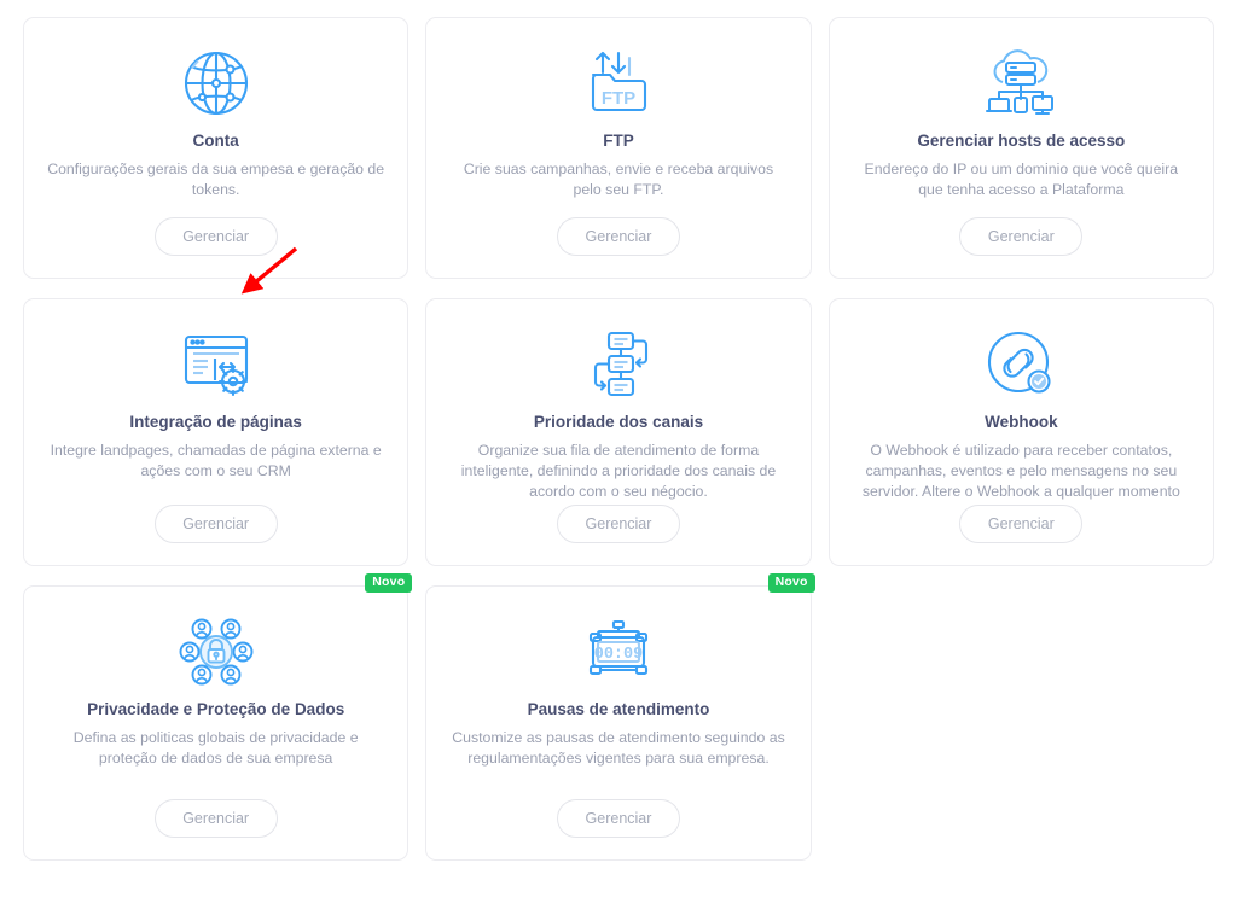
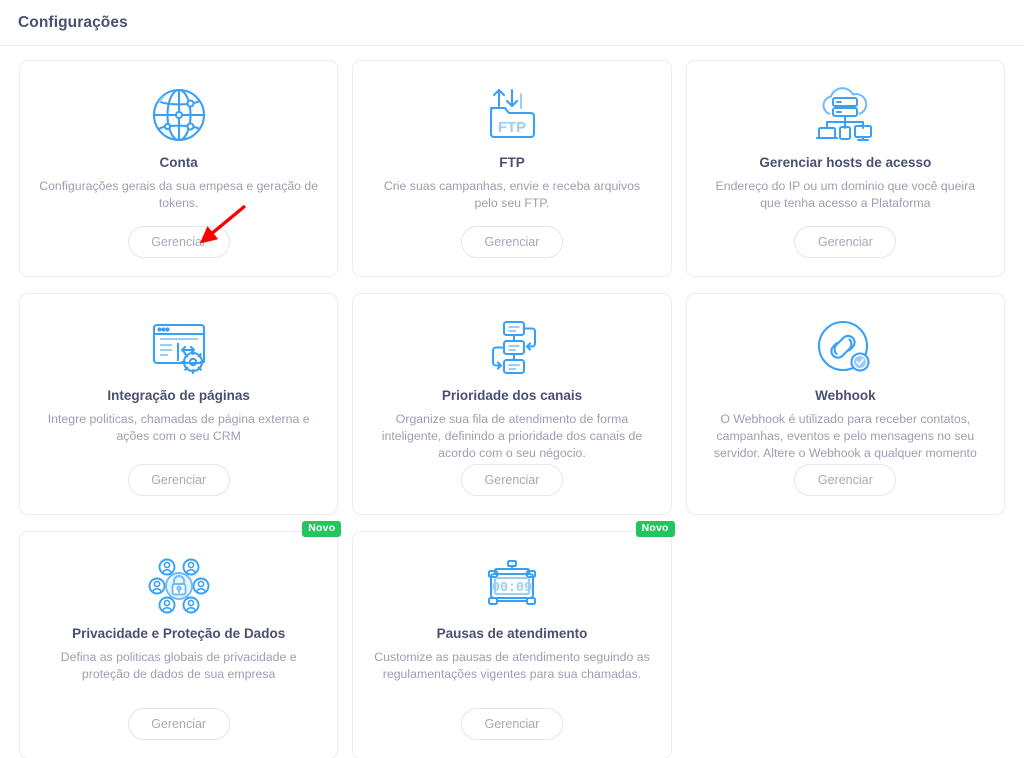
+ Configurações
  Conta
  Configurações gerais da sua empesa e geração de tokens.
  Gerenciar
  FTP
  FTP
  Crie suas campanhas, envie e receba arquivos pelo seu FTP.
  Gerenciar
  Gerenciar hosts de acesso
  Endereço do IP ou um dominio que você queira que tenha acesso a Plataforma
  Gerenciar
  Integração de páginas
- Integre landpages, chamadas de página externa e ações com o seu CRM
+ Integre politicas, chamadas de página externa e ações com o seu CRM
  Gerenciar
  Prioridade dos canais
  Organize sua fila de atendimento de forma inteligente, definindo a prioridade dos canais de acordo com o seu négocio.
  Gerenciar
  Webhook
  O Webhook é utilizado para receber contatos, campanhas, eventos e pelo mensagens no seu servidor. Altere o Webhook a qualquer momento
  Gerenciar
  Novo
  Privacidade e Proteção de Dados
  Defina as politicas globais de privacidade e proteção de dados de sua empresa
  Gerenciar
  Novo
  00:09
  Pausas de atendimento
- Customize as pausas de atendimento seguindo as regulamentações vigentes para sua empresa.
+ Customize as pausas de atendimento seguindo as regulamentações vigentes para sua chamadas.
  Gerenciar
